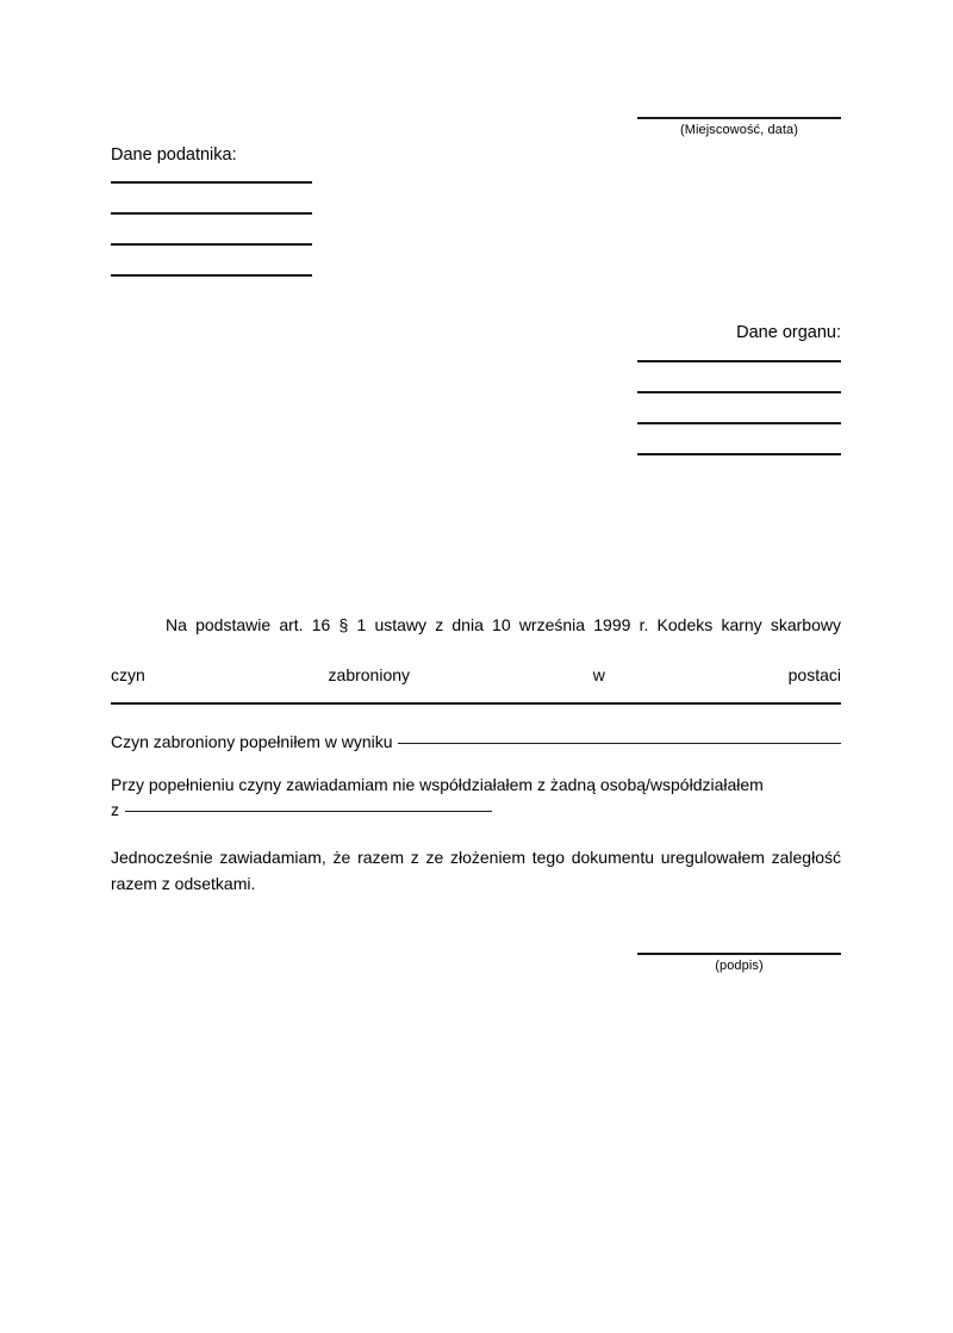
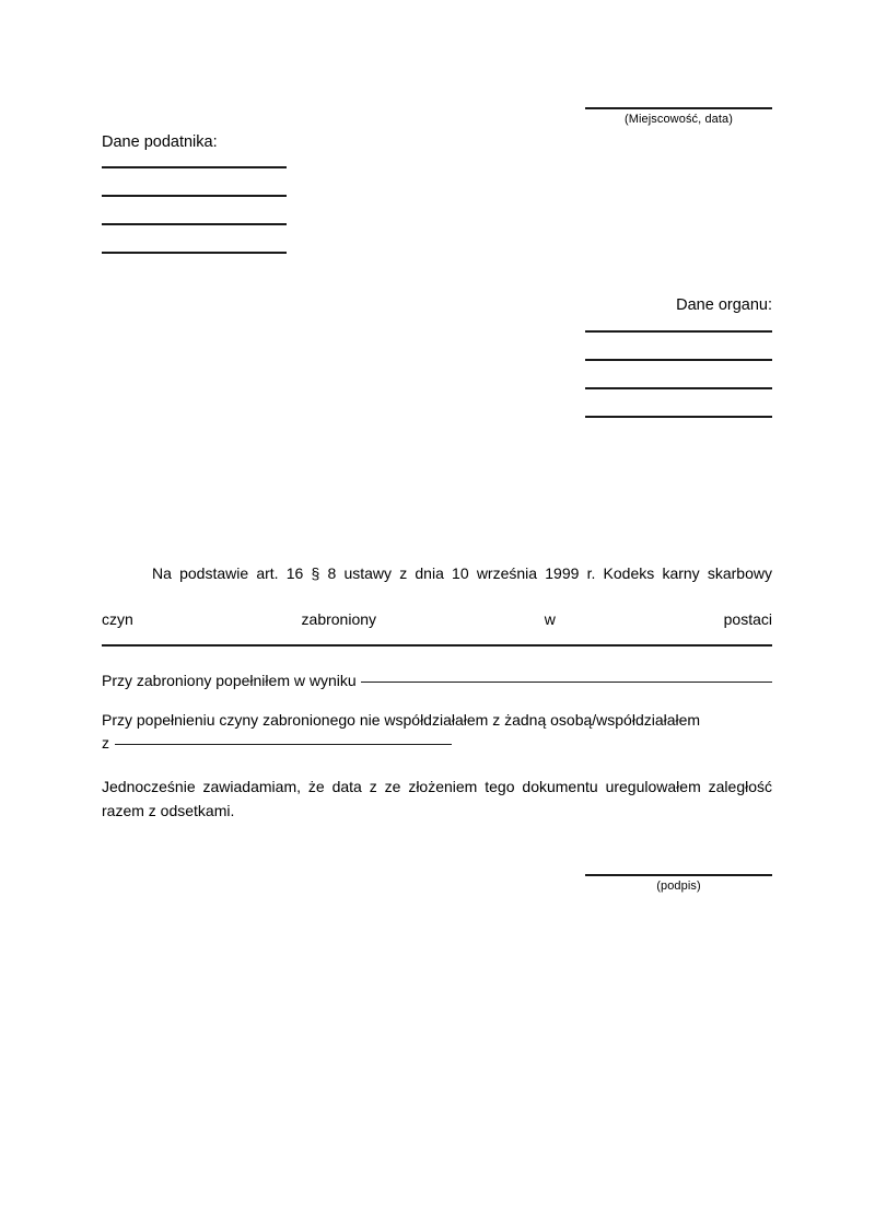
  (Miejscowość, data)
  Dane podatnika:
  Dane organu:
- Na podstawie art. 16 § 1 ustawy z dnia 10 września 1999 r. Kodeks karny skarbowy
+ Na podstawie art. 16 § 8 ustawy z dnia 10 września 1999 r. Kodeks karny skarbowy
  czyn zabroniony w postaci
- Czyn zabroniony popełniłem w wyniku
+ Przy zabroniony popełniłem w wyniku
- Przy popełnieniu czyny zawiadamiam nie współdziałałem z żadną osobą/współdziałałem
+ Przy popełnieniu czyny zabronionego nie współdziałałem z żadną osobą/współdziałałem
  z
- Jednocześnie zawiadamiam, że razem z ze złożeniem tego dokumentu uregulowałem zaległość razem z odsetkami.
+ Jednocześnie zawiadamiam, że data z ze złożeniem tego dokumentu uregulowałem zaległość razem z odsetkami.
  (podpis)
